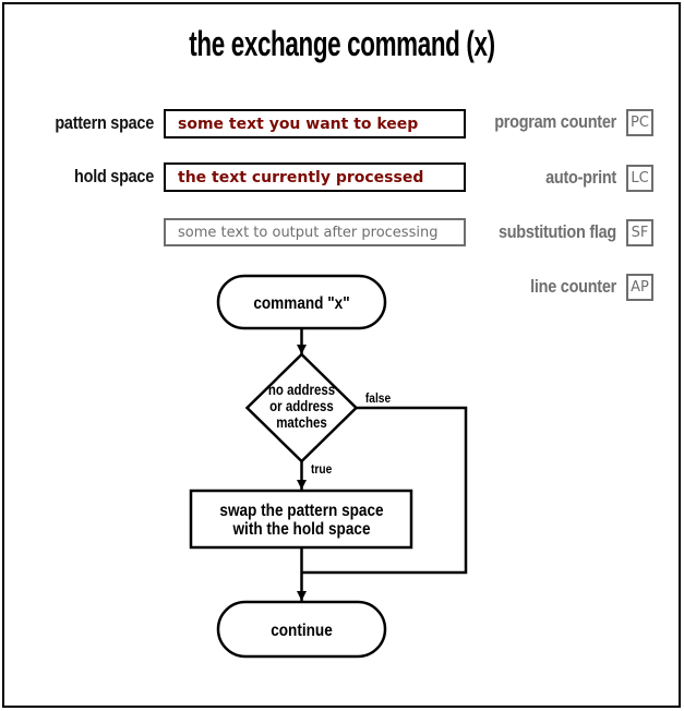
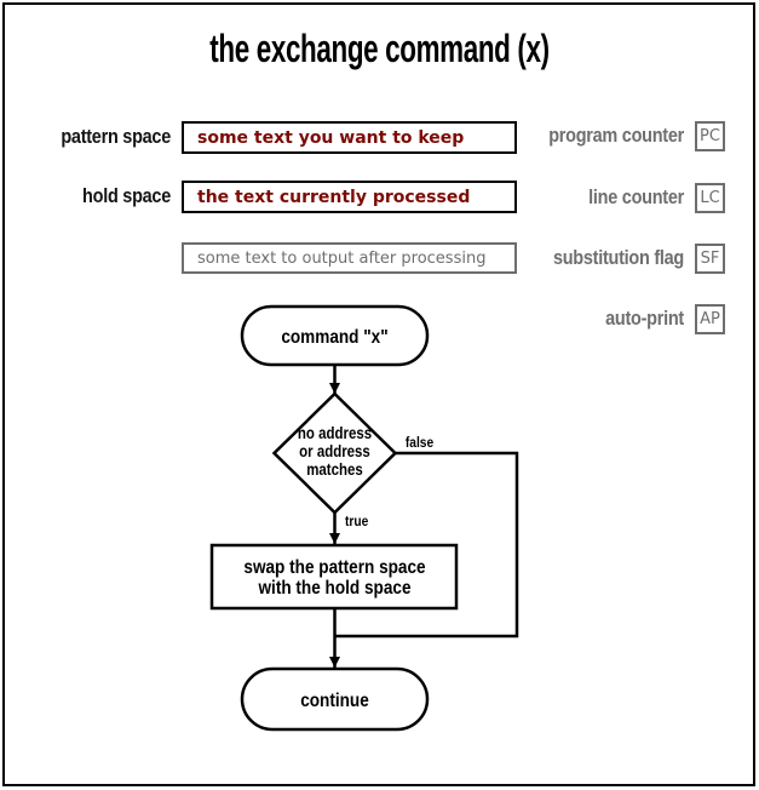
  the exchange command (x)
  pattern space
  hold space
  some text you want to keep
  the text currently processed
  some text to output after processing
  program counter
- auto-print
+ line counter
  substitution flag
- line counter
+ auto-print
  PC
  LC
  SF
  AP
  command "x"
  no address
  or address
  matches
  false
  true
  swap the pattern space
  with the hold space
  continue
